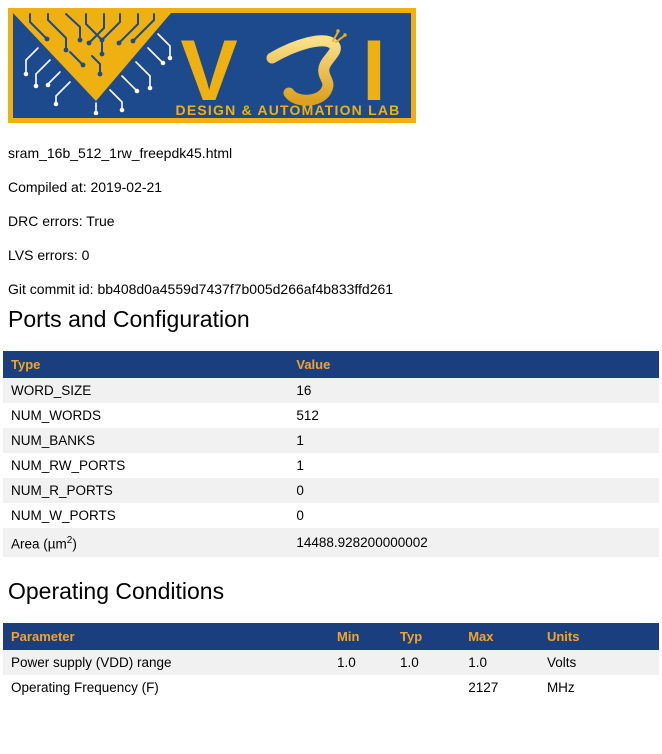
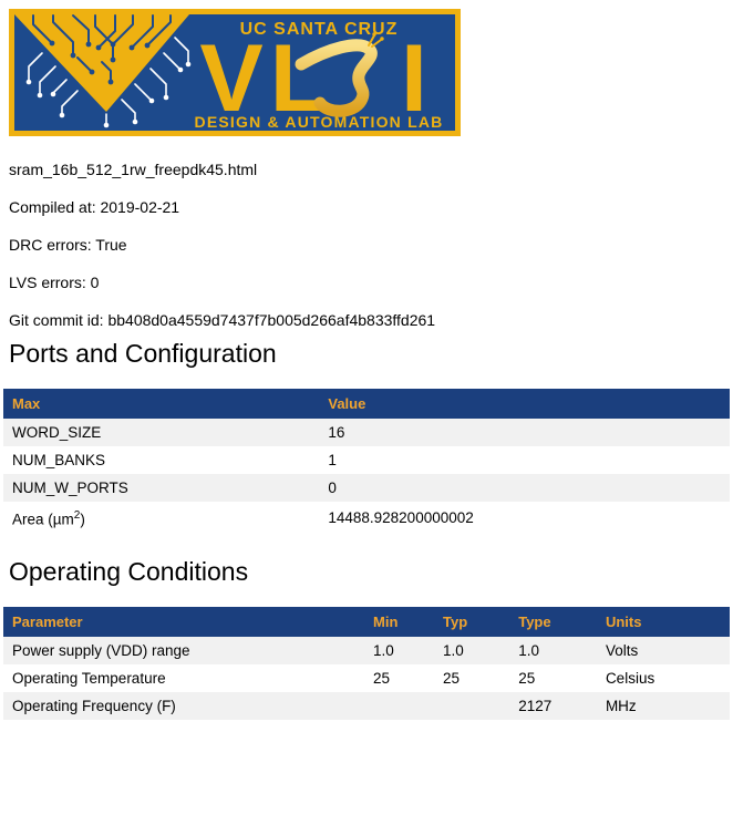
+ UC SANTA CRUZ
  V
+ L
  I
  DESIGN & AUTOMATION LAB
  sram_16b_512_1rw_freepdk45.html
  Compiled at: 2019-02-21
  DRC errors: True
  LVS errors: 0
  Git commit id: bb408d0a4559d7437f7b005d266af4b833ffd261
  Ports and Configuration
- Type	Value
+ Max	Value
  WORD_SIZE	16
- NUM_WORDS	512
  NUM_BANKS	1
- NUM_RW_PORTS	1
- NUM_R_PORTS	0
  NUM_W_PORTS	0
  Area (µm2)	14488.928200000002
  Operating Conditions
- Parameter	Min	Typ	Max	Units
+ Parameter	Min	Typ	Type	Units
  Power supply (VDD) range	1.0	1.0	1.0	Volts
+ Operating Temperature	25	25	25	Celsius
  Operating Frequency (F)			2127	MHz
